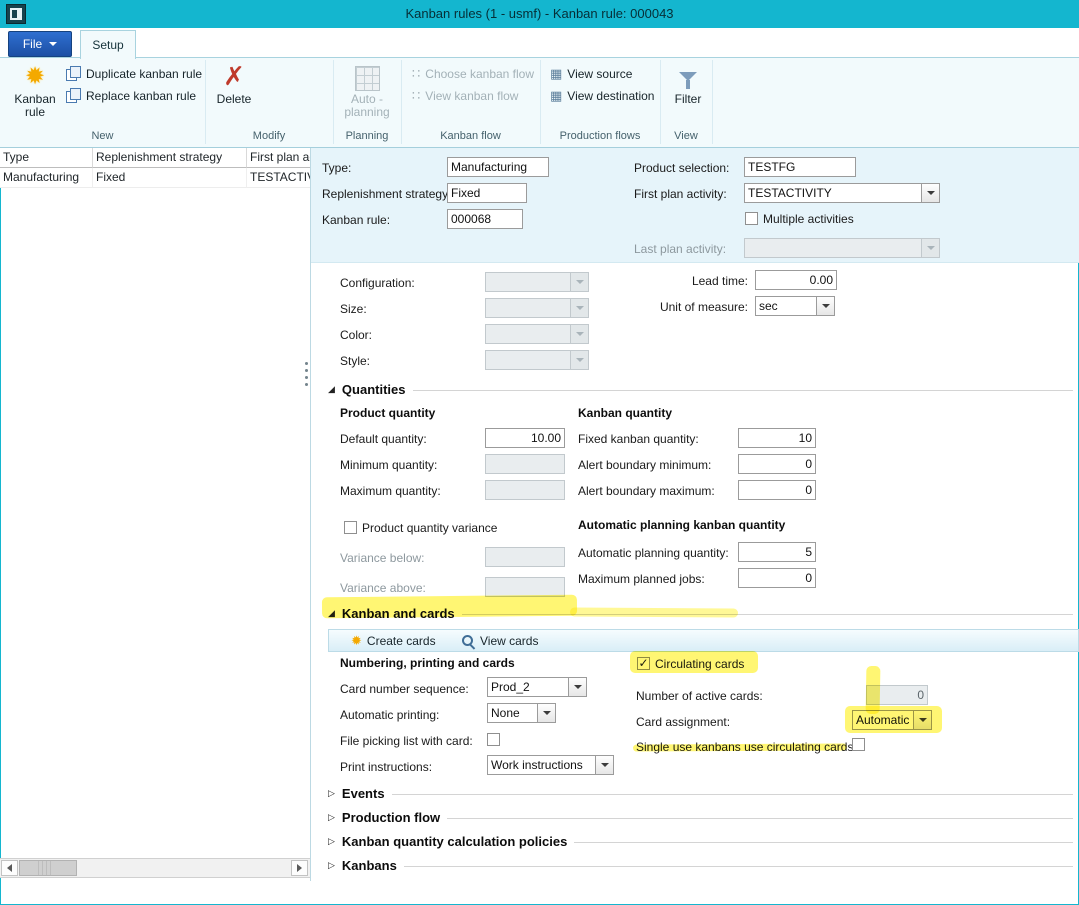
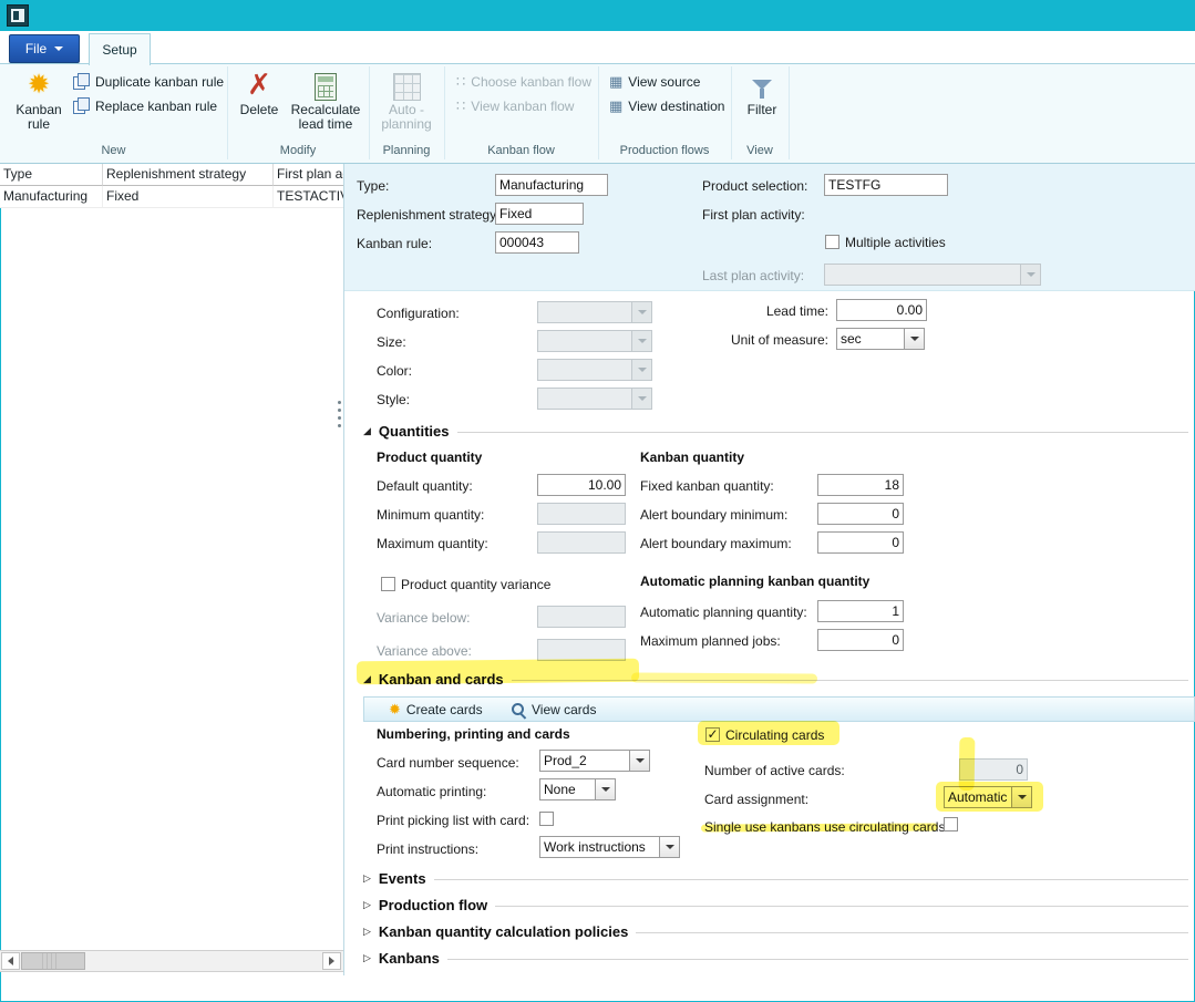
- Kanban rules (1 - usmf) - Kanban rule: 000043
  File
  Setup
  ✹
  Kanban rule
  Duplicate kanban rule
  Replace kanban rule
  New
  ✗
  Delete
+ Recalculate lead time
  Modify
  Auto - planning
  Planning
  ∷
  Choose kanban flow
  ∷
  View kanban flow
  Kanban flow
  ▦
  View source
  ▦
  View destination
  Production flows
  Filter
  View
  Type
  Replenishment strategy
  Manufacturing
  Fixed
  Type:
  Manufacturing
  Product selection:
  TESTFG
  Replenishment strategy
  Fixed
  First plan activity:
- TESTACTIVITY
  Kanban rule:
- 000068
+ 000043
  Multiple activities
  Last plan activity:
  Configuration:
  Lead time:
  0.00
  Size:
  Unit of measure:
  sec
  Color:
  Style:
  ◢
  Quantities
  Product quantity
  Kanban quantity
  Default quantity:
  10.00
  Fixed kanban quantity:
- 10
+ 18
  Minimum quantity:
  Alert boundary minimum:
  0
  Maximum quantity:
  Alert boundary maximum:
  0
  Product quantity variance
  Automatic planning kanban quantity
  Variance below:
  Automatic planning quantity:
- 5
+ 1
  Variance above:
  Maximum planned jobs:
  0
  ◢
  Kanban and cards
  ✹
  Create cards
  View cards
  Numbering, printing and cards
  Circulating cards
  Card number sequence:
  Prod_2
  Number of active cards:
  0
  Automatic printing:
  None
  Card assignment:
  Automatic
- File picking list with card:
+ Print picking list with card:
  Single use kanbans use circulating cards
  Print instructions:
  Work instructions
  ▷
  Events
  ▷
  Production flow
  ▷
  Kanban quantity calculation policies
  ▷
  Kanbans
